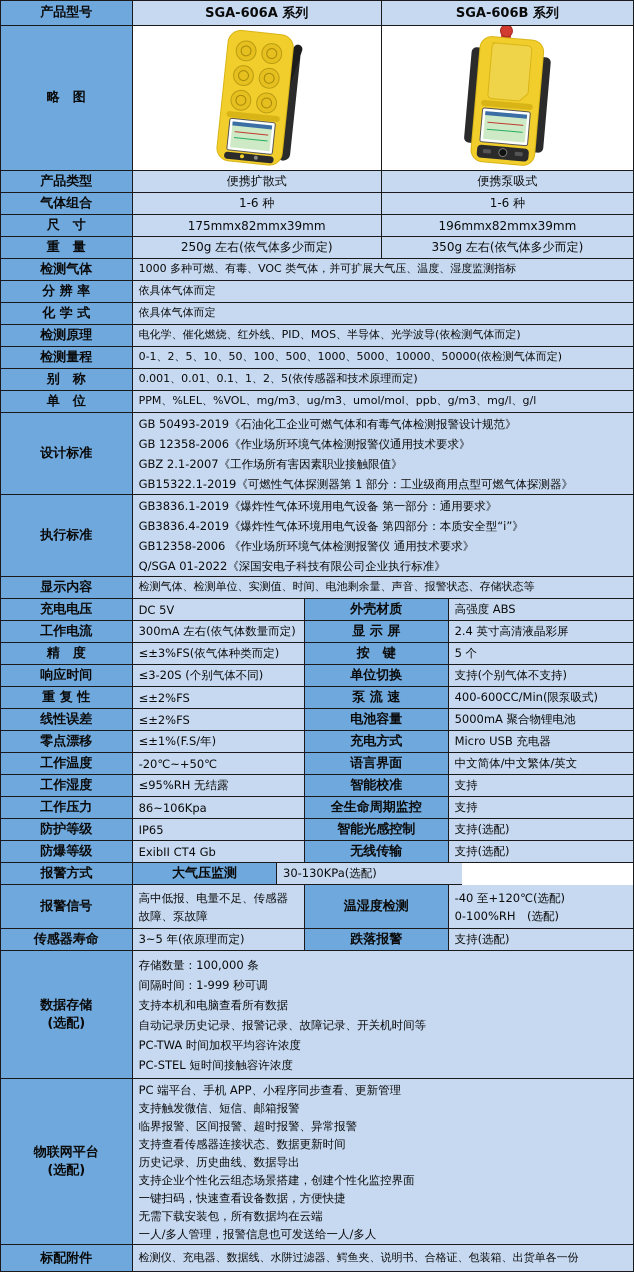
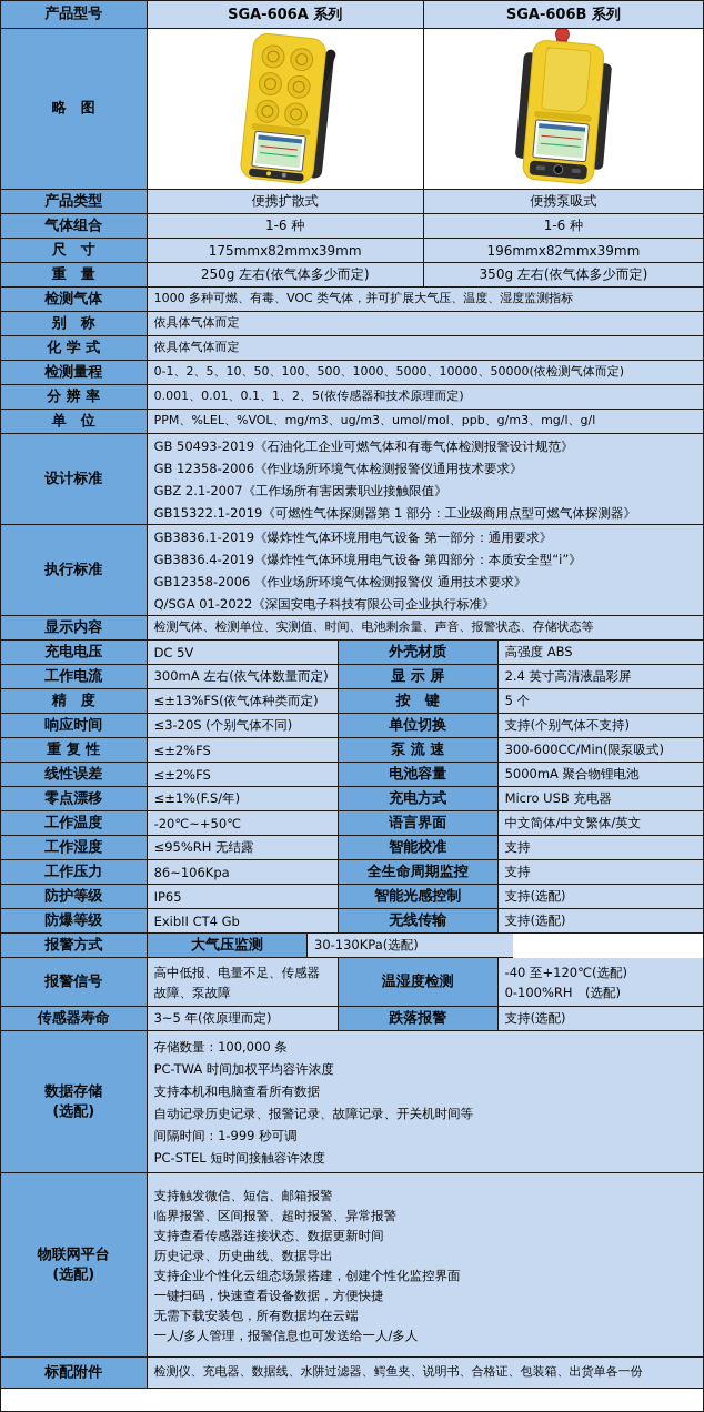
  产品型号
  SGA-606A 系列
  SGA-606B 系列
  略 图
  产品类型
  便携扩散式
  便携泵吸式
  气体组合
  1-6 种
  1-6 种
  尺 寸
  175mmx82mmx39mm
  196mmx82mmx39mm
  重 量
  250g 左右(依气体多少而定)
  350g 左右(依气体多少而定)
  检测气体
  1000 多种可燃、有毒、VOC 类气体，并可扩展大气压、温度、湿度监测指标
- 分 辨 率
+ 别 称
  依具体气体而定
  化 学 式
  依具体气体而定
- 检测原理
- 电化学、催化燃烧、红外线、PID、MOS、半导体、光学波导(依检测气体而定)
  检测量程
  0-1、2、5、10、50、100、500、1000、5000、10000、50000(依检测气体而定)
- 别 称
+ 分 辨 率
  0.001、0.01、0.1、1、2、5(依传感器和技术原理而定)
  单 位
  PPM、%LEL、%VOL、mg/m3、ug/m3、umol/mol、ppb、g/m3、mg/l、g/l
  设计标准
  GB 50493-2019《石油化工企业可燃气体和有毒气体检测报警设计规范》
  GB 12358-2006《作业场所环境气体检测报警仪通用技术要求》
  GBZ 2.1-2007《工作场所有害因素职业接触限值》
  GB15322.1-2019《可燃性气体探测器第 1 部分：工业级商用点型可燃气体探测器》
  执行标准
  GB3836.1-2019《爆炸性气体环境用电气设备 第一部分：通用要求》
  GB3836.4-2019《爆炸性气体环境用电气设备 第四部分：本质安全型“i”》
  GB12358-2006 《作业场所环境气体检测报警仪 通用技术要求》
  Q/SGA 01-2022《深国安电子科技有限公司企业执行标准》
  显示内容
  检测气体、检测单位、实测值、时间、电池剩余量、声音、报警状态、存储状态等
  充电电压
  DC 5V
  外壳材质
  高强度 ABS
  工作电流
  300mA 左右(依气体数量而定)
  显 示 屏
  2.4 英寸高清液晶彩屏
  精 度
- ≤±3%FS(依气体种类而定)
+ ≤±13%FS(依气体种类而定)
  按 键
  5 个
  响应时间
  ≤3-20S (个别气体不同)
  单位切换
  支持(个别气体不支持)
  重 复 性
  ≤±2%FS
  泵 流 速
- 400-600CC/Min(限泵吸式)
+ 300-600CC/Min(限泵吸式)
  线性误差
  ≤±2%FS
  电池容量
  5000mA 聚合物锂电池
  零点漂移
  ≤±1%(F.S/年)
  充电方式
  Micro USB 充电器
  工作温度
  -20℃~+50℃
  语言界面
  中文简体/中文繁体/英文
  工作湿度
  ≤95%RH 无结露
  智能校准
  支持
  工作压力
  86~106Kpa
  全生命周期监控
  支持
  防护等级
  IP65
  智能光感控制
  支持(选配)
  防爆等级
  ExibII CT4 Gb
  无线传输
  支持(选配)
  报警方式
  大气压监测
  30-130KPa(选配)
  报警信号
  高中低报、电量不足、传感器故障、泵故障
  温湿度检测
  -40 至+120℃(选配)
  0-100%RH (选配)
  传感器寿命
  3~5 年(依原理而定)
  跌落报警
  支持(选配)
  数据存储
  (选配)
  存储数量：100,000 条
- 间隔时间：1-999 秒可调
+ PC-TWA 时间加权平均容许浓度
  支持本机和电脑查看所有数据
  自动记录历史记录、报警记录、故障记录、开关机时间等
- PC-TWA 时间加权平均容许浓度
+ 间隔时间：1-999 秒可调
  PC-STEL 短时间接触容许浓度
  物联网平台
  (选配)
- PC 端平台、手机 APP、小程序同步查看、更新管理
  支持触发微信、短信、邮箱报警
  临界报警、区间报警、超时报警、异常报警
  支持查看传感器连接状态、数据更新时间
  历史记录、历史曲线、数据导出
  支持企业个性化云组态场景搭建，创建个性化监控界面
  一键扫码，快速查看设备数据，方便快捷
  无需下载安装包，所有数据均在云端
  一人/多人管理，报警信息也可发送给一人/多人
  标配附件
  检测仪、充电器、数据线、水阱过滤器、鳄鱼夹、说明书、合格证、包装箱、出货单各一份
